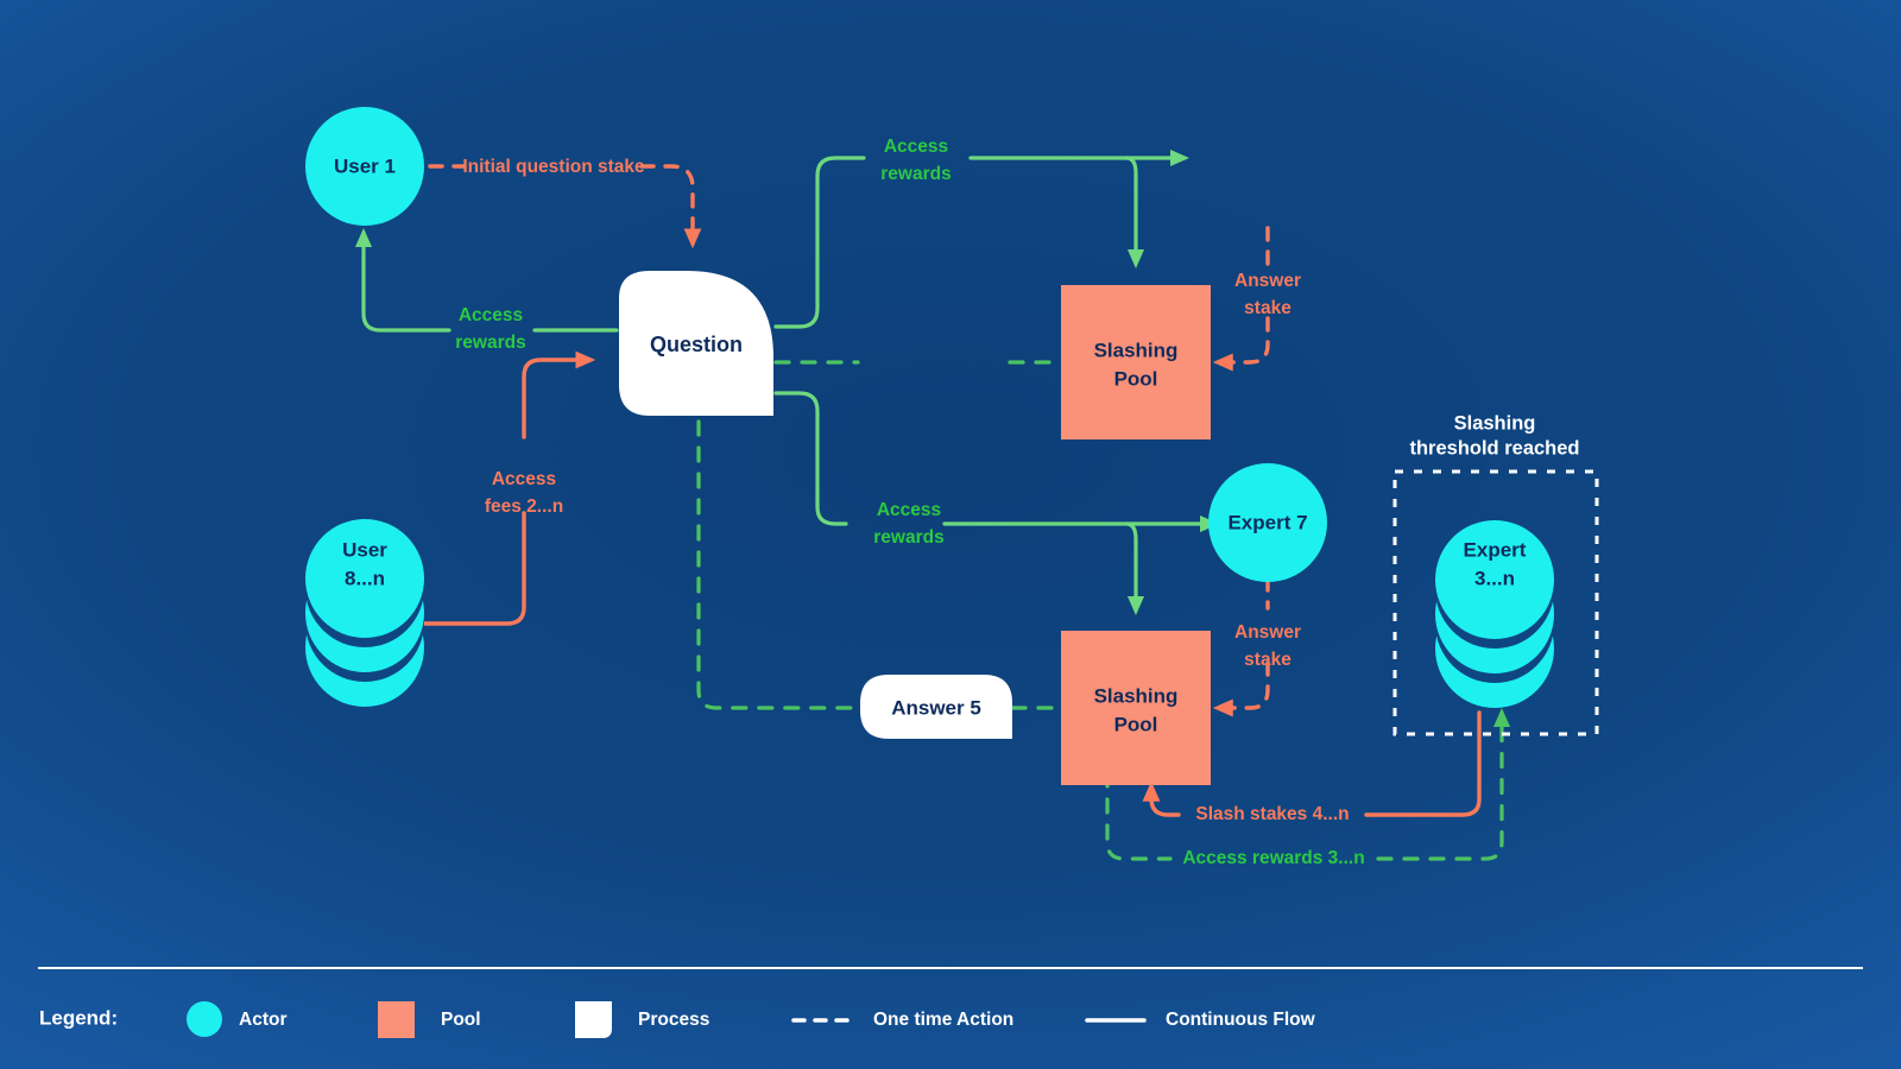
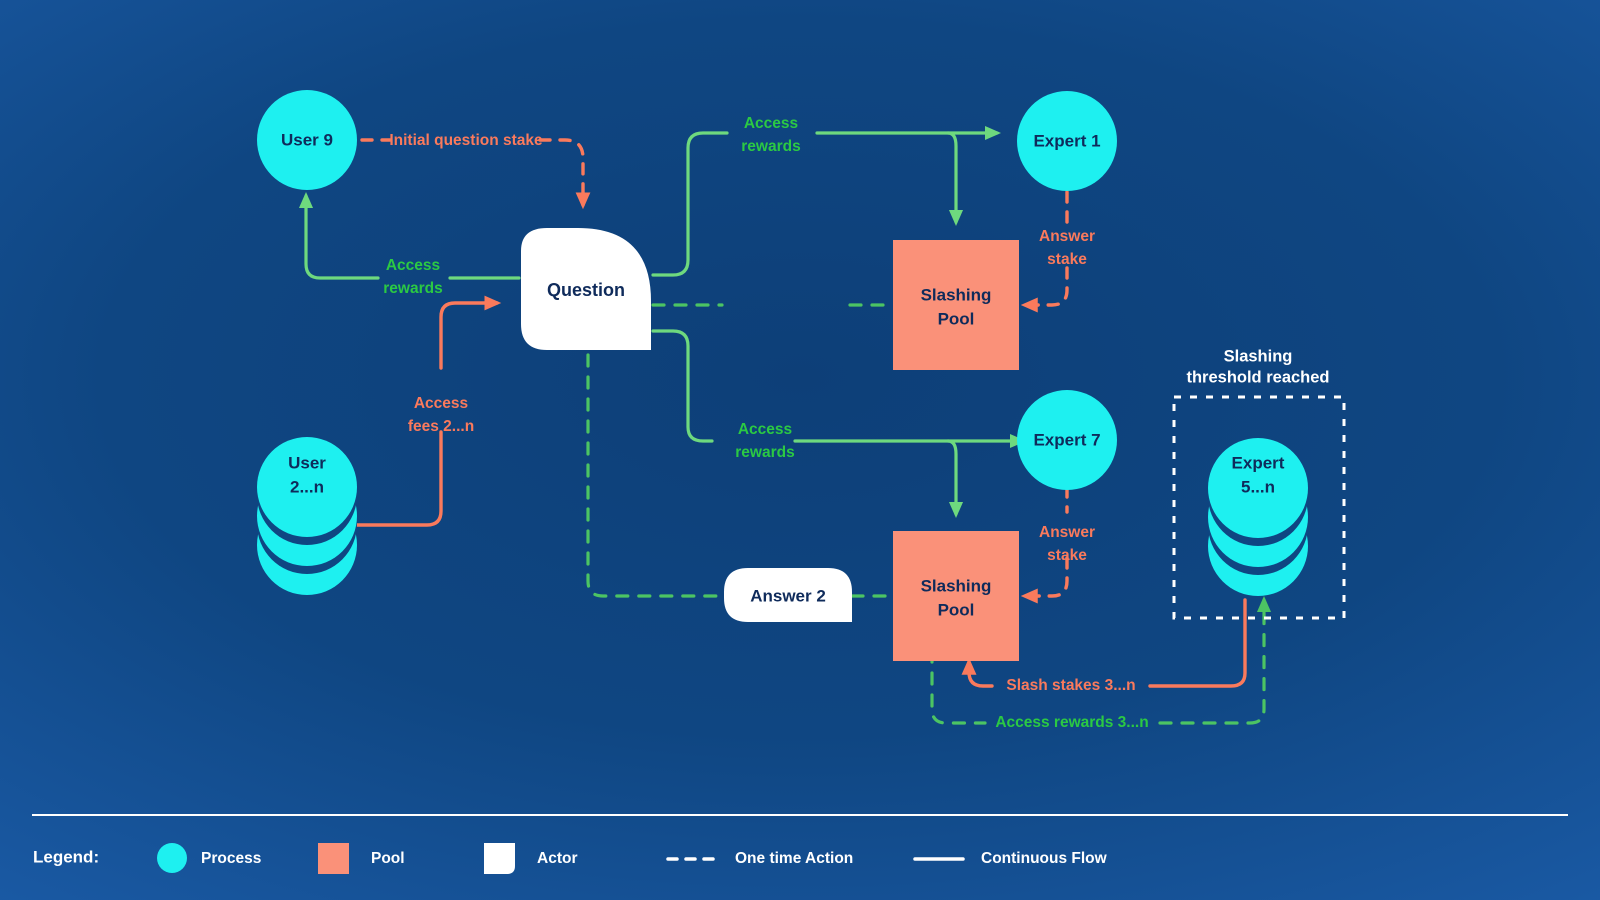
  Initial question stake
  Access
  rewards
  Access
  fees 2...n
  Access
  rewards
  Answer
  stake
  Access
  rewards
  Answer
  stake
- Slash stakes 4...n
+ Slash stakes 3...n
  Access rewards 3...n
  Slashing
  threshold reached
- User 1
+ User 9
  User
- 8...n
+ 2...n
  Question
- Answer 5
+ Answer 2
  Slashing
  Pool
  Slashing
  Pool
+ Expert 1
  Expert 7
  Expert
- 3...n
+ 5...n
  Legend:
- Actor
+ Process
  Pool
- Process
+ Actor
  One time Action
  Continuous Flow
